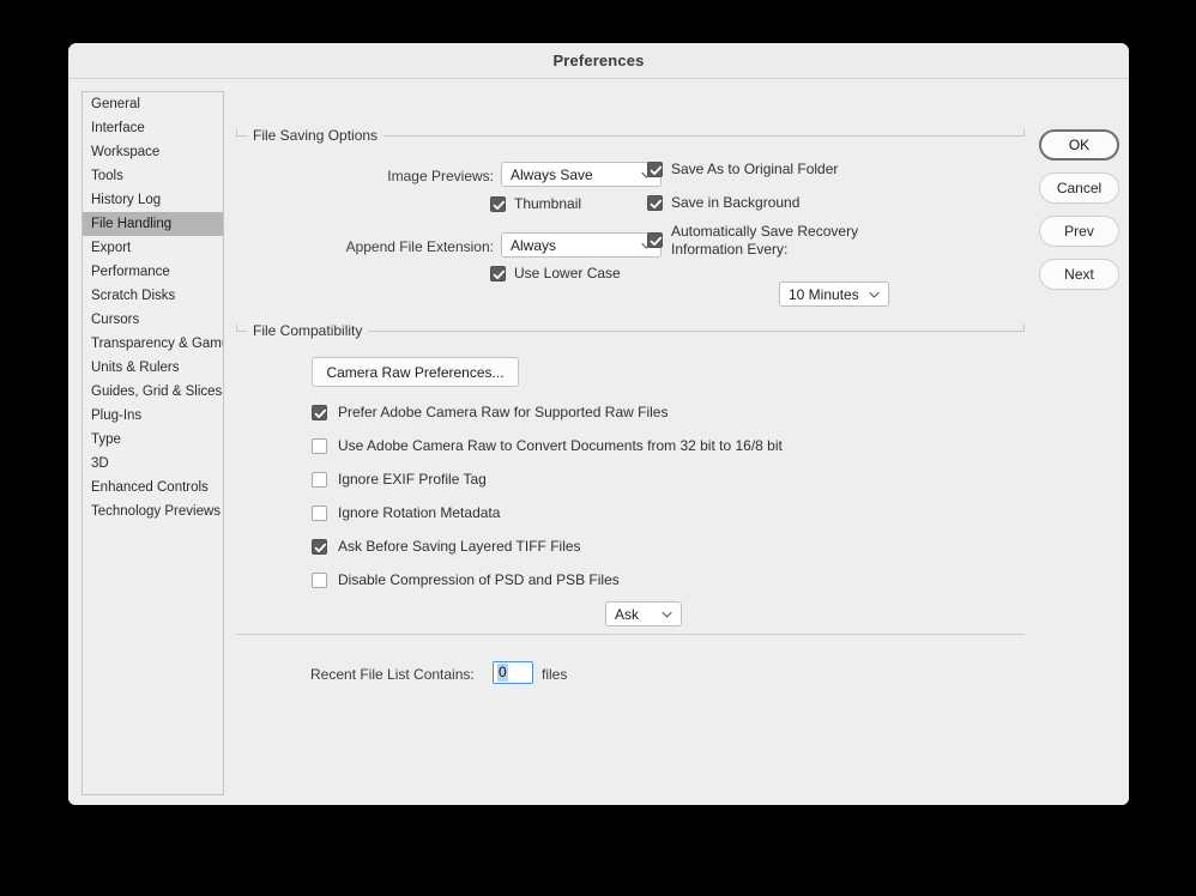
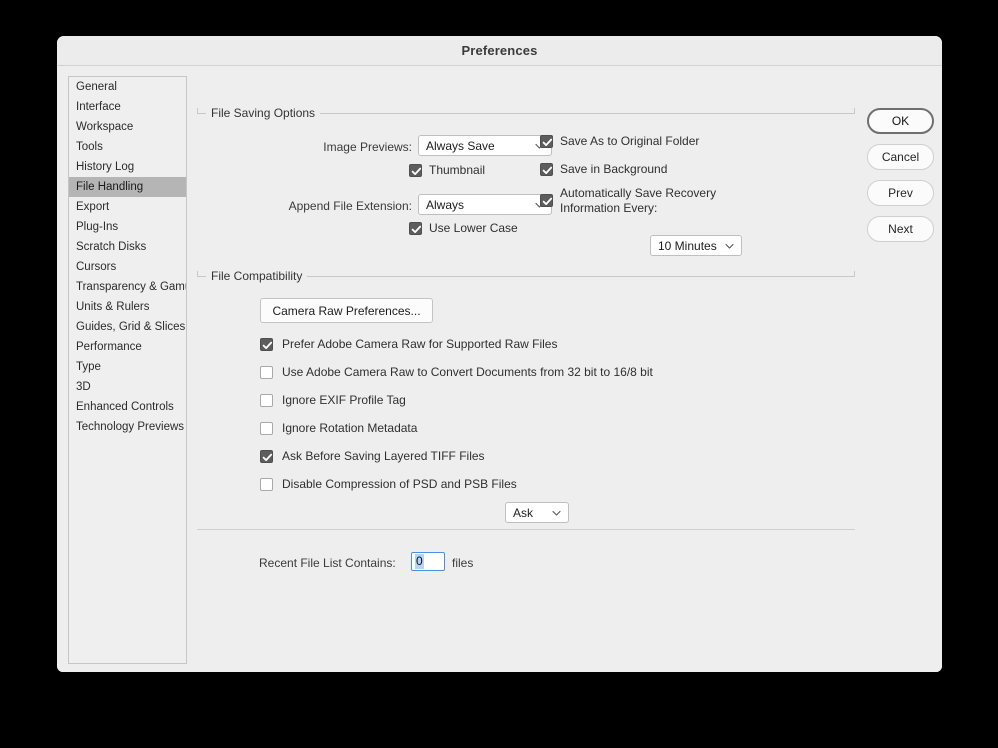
  Preferences
  General
  Interface
  Workspace
  Tools
  History Log
  File Handling
  Export
- Performance
+ Plug-Ins
  Scratch Disks
  Cursors
  Transparency & Gam
  Units & Rulers
  Guides, Grid & Slices
- Plug-Ins
+ Performance
  Type
  3D
  Enhanced Controls
  Technology Previews
  File Saving Options
  Image Previews:
  Always Save
  Thumbnail
  Append File Extension:
  Always
  Use Lower Case
  Save As to Original Folder
  Save in Background
  Automatically Save Recovery Information Every:
  10 Minutes
  File Compatibility
  Camera Raw Preferences...
  Prefer Adobe Camera Raw for Supported Raw Files
  Use Adobe Camera Raw to Convert Documents from 32 bit to 16/8 bit
  Ignore EXIF Profile Tag
  Ignore Rotation Metadata
  Ask Before Saving Layered TIFF Files
  Disable Compression of PSD and PSB Files
  Ask
  Recent File List Contains:
  0
  files
  OK
  Cancel
  Prev
  Next
